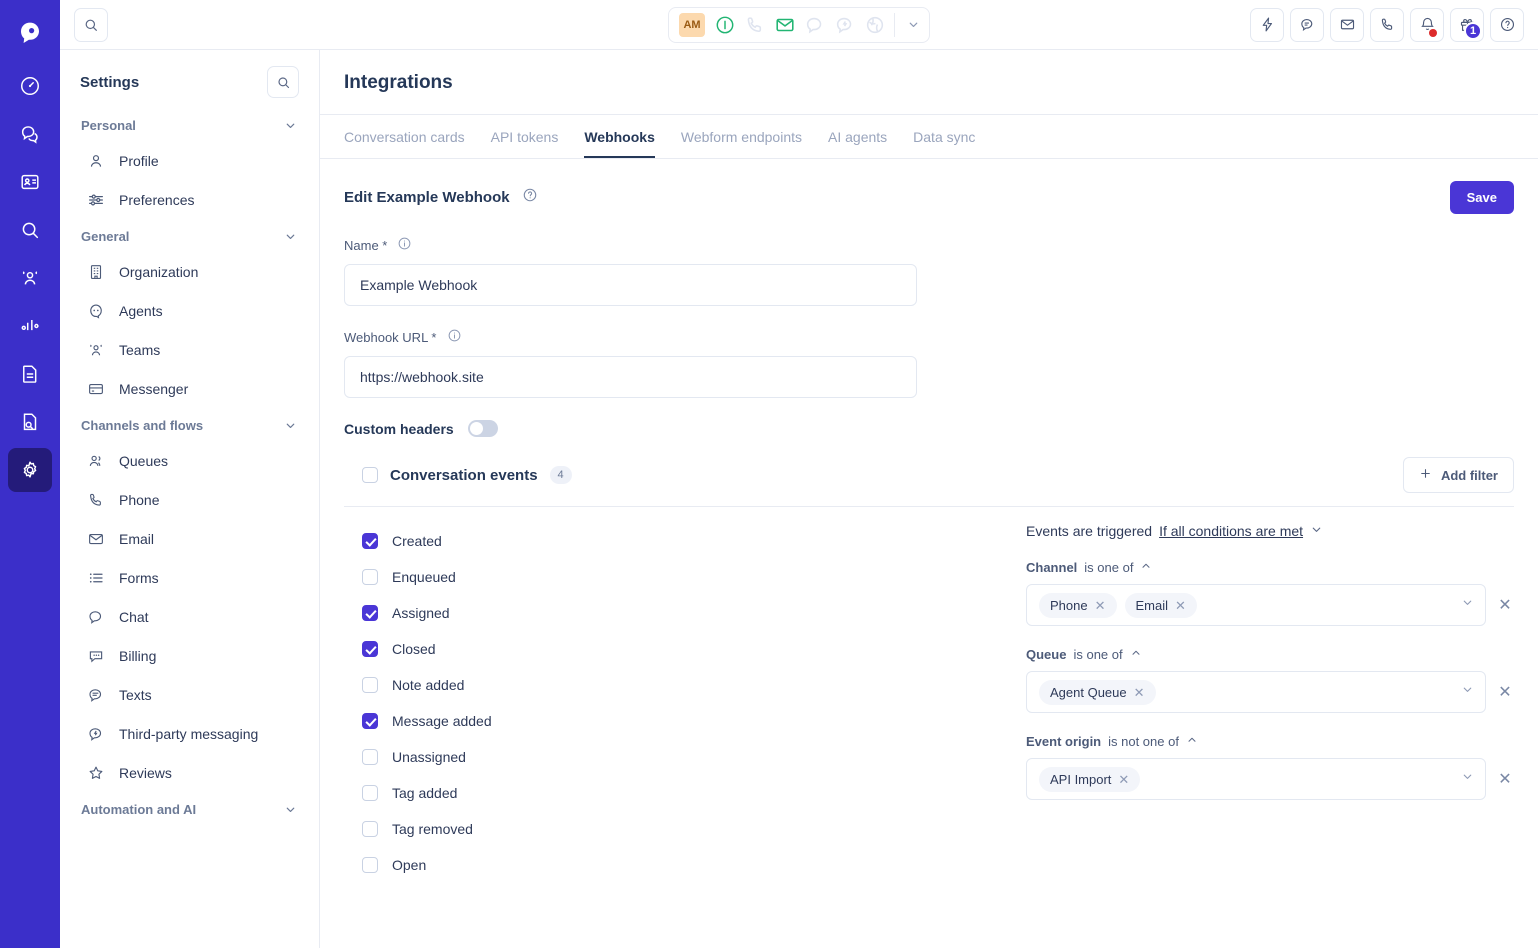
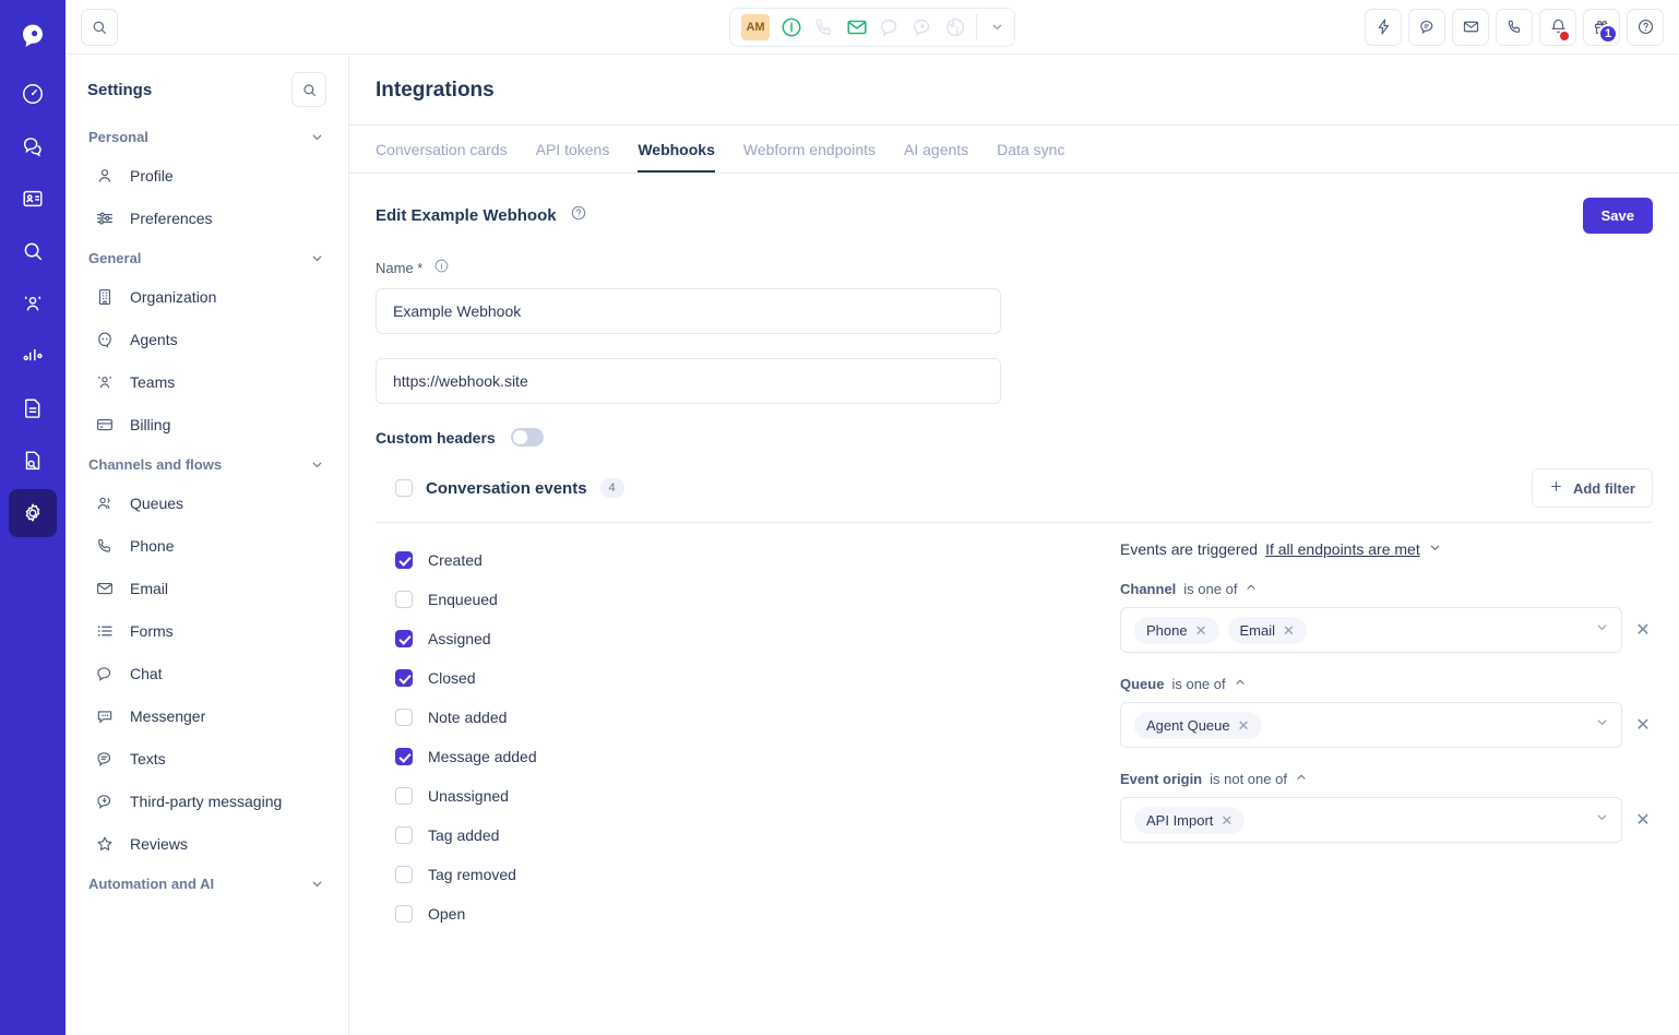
  AM
  1
  Settings
  Personal
  Profile
  Preferences
  General
  Organization
  Agents
  Teams
- Messenger
+ Billing
  Channels and flows
  Queues
  Phone
  Email
  Forms
  Chat
- Billing
+ Messenger
  Texts
  Third-party messaging
  Reviews
  Automation and AI
  Integrations
  Conversation cards
  API tokens
  Webhooks
  Webform endpoints
  AI agents
  Data sync
  Edit Example Webhook
  Save
  Name *
  Example Webhook
- Webhook URL *
  https://webhook.site
  Custom headers
  Conversation events
  4
  Add filter
  Created
  Enqueued
  Assigned
  Closed
  Note added
  Message added
  Unassigned
  Tag added
  Tag removed
  Open
  Events are triggered
- If all conditions are met
+ If all endpoints are met
  Channel
  is one of
  Phone
  ✕
  Email
  ✕
  ✕
  Queue
  is one of
  Agent Queue
  ✕
  ✕
  Event origin
  is not one of
  API Import
  ✕
  ✕
